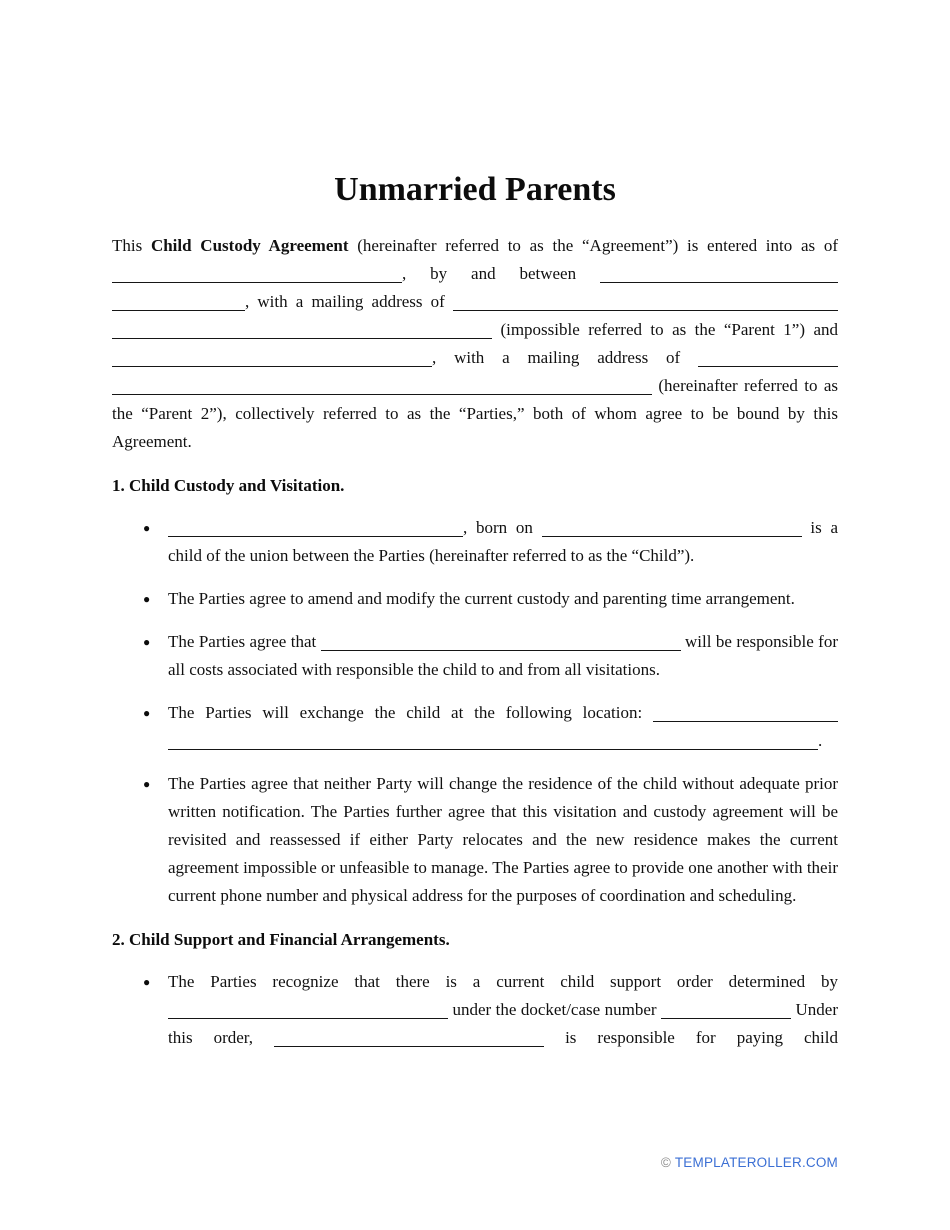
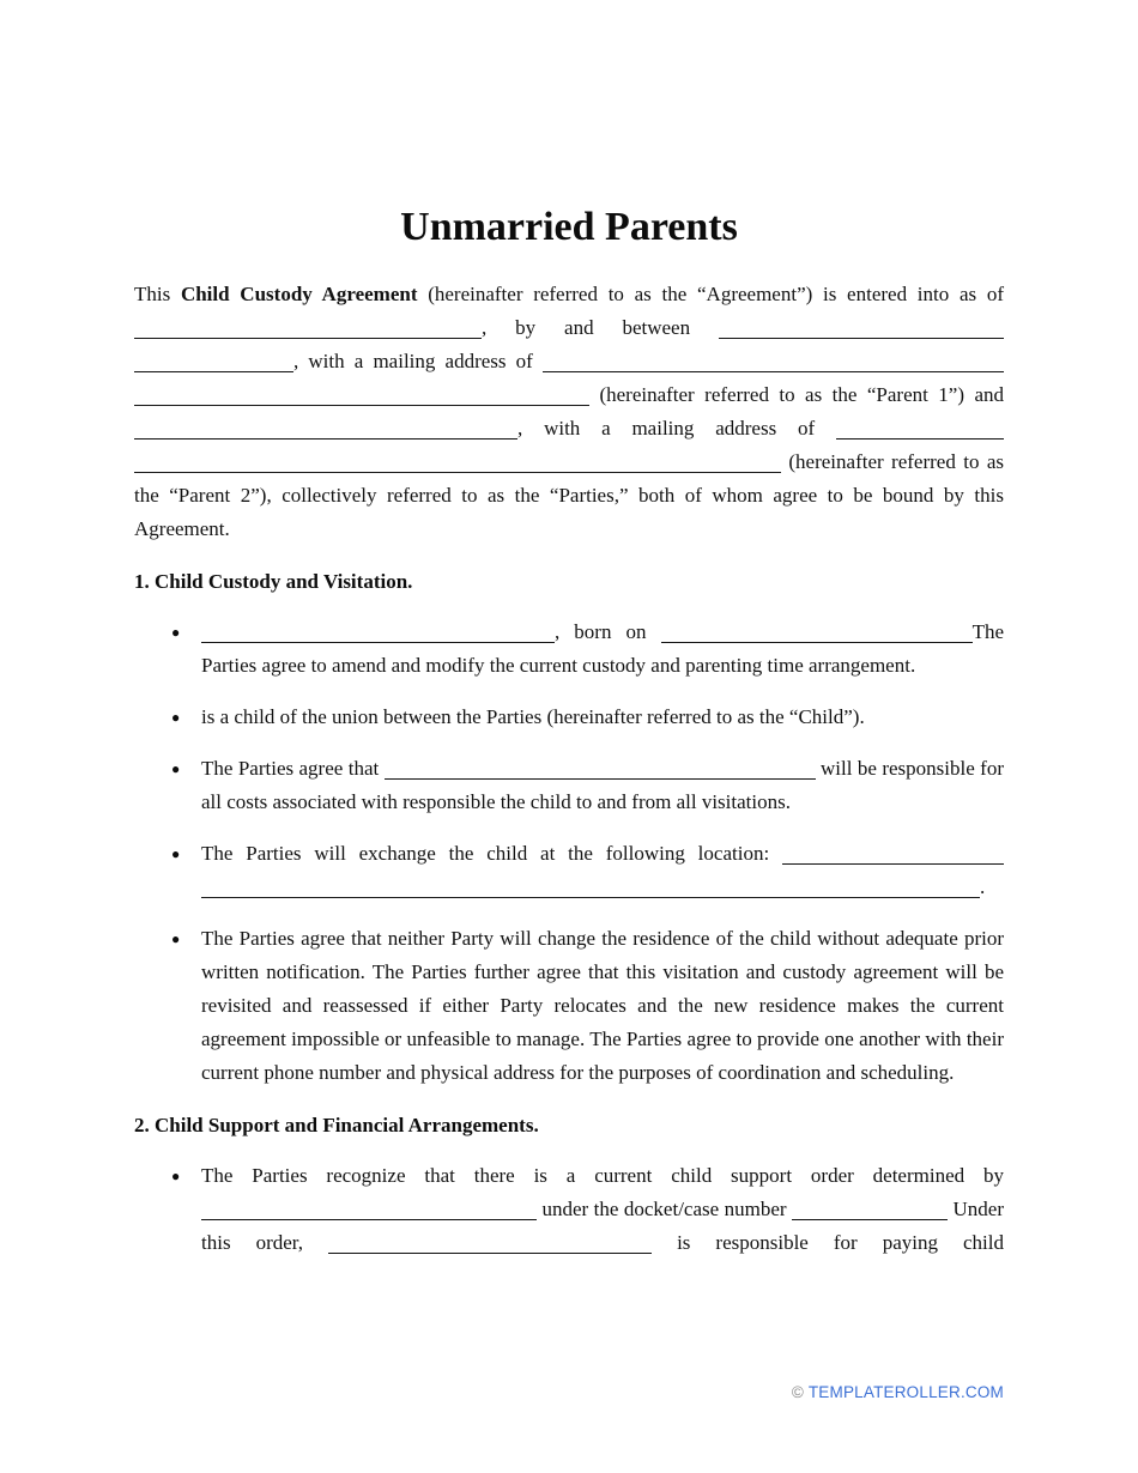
  Unmarried Parents
- This Child Custody Agreement (hereinafter referred to as the “Agreement”) is entered into as of , by and between , with a mailing address of (impossible referred to as the “Parent 1”) and , with a mailing address of (hereinafter referred to as the “Parent 2”), collectively referred to as the “Parties,” both of whom agree to be bound by this Agreement.
+ This Child Custody Agreement (hereinafter referred to as the “Agreement”) is entered into as of , by and between , with a mailing address of (hereinafter referred to as the “Parent 1”) and , with a mailing address of (hereinafter referred to as the “Parent 2”), collectively referred to as the “Parties,” both of whom agree to be bound by this Agreement.
  1. Child Custody and Visitation.
  ●
- , born on is a child of the union between the Parties (hereinafter referred to as the “Child”).
+ , born on The Parties agree to amend and modify the current custody and parenting time arrangement.
  ●
- The Parties agree to amend and modify the current custody and parenting time arrangement.
+ is a child of the union between the Parties (hereinafter referred to as the “Child”).
  ●
  The Parties agree that will be responsible for all costs associated with responsible the child to and from all visitations.
  ●
  The Parties will exchange the child at the following location: .
  ●
  The Parties agree that neither Party will change the residence of the child without adequate prior written notification. The Parties further agree that this visitation and custody agreement will be revisited and reassessed if either Party relocates and the new residence makes the current agreement impossible or unfeasible to manage. The Parties agree to provide one another with their current phone number and physical address for the purposes of coordination and scheduling.
  2. Child Support and Financial Arrangements.
  ●
  The Parties recognize that there is a current child support order determined by under the docket/case number Under this order, is responsible for paying child
  © TEMPLATEROLLER.COM
